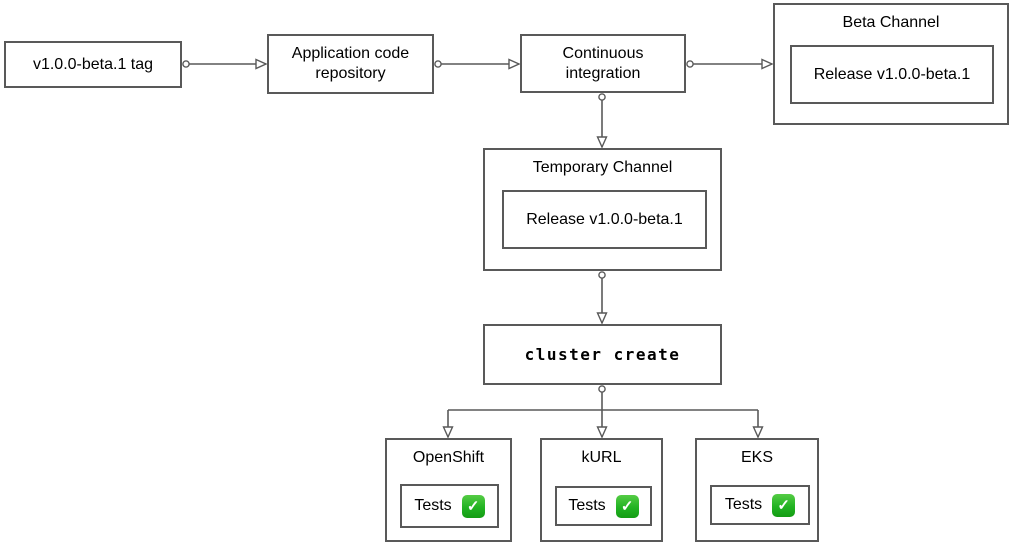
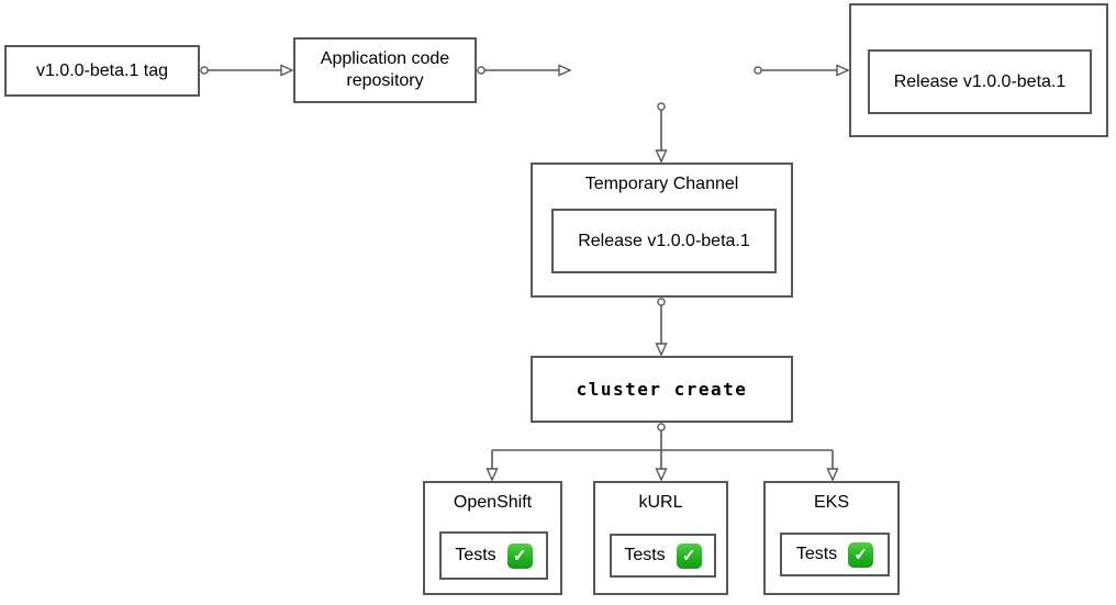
  v1.0.0-beta.1 tag
  Application code repository
- Continuous integration
- Beta Channel
  Release v1.0.0-beta.1
  Temporary Channel
  Release v1.0.0-beta.1
  cluster create
  OpenShift
  Tests
  ✓
  kURL
  Tests
  ✓
  EKS
  Tests
  ✓
